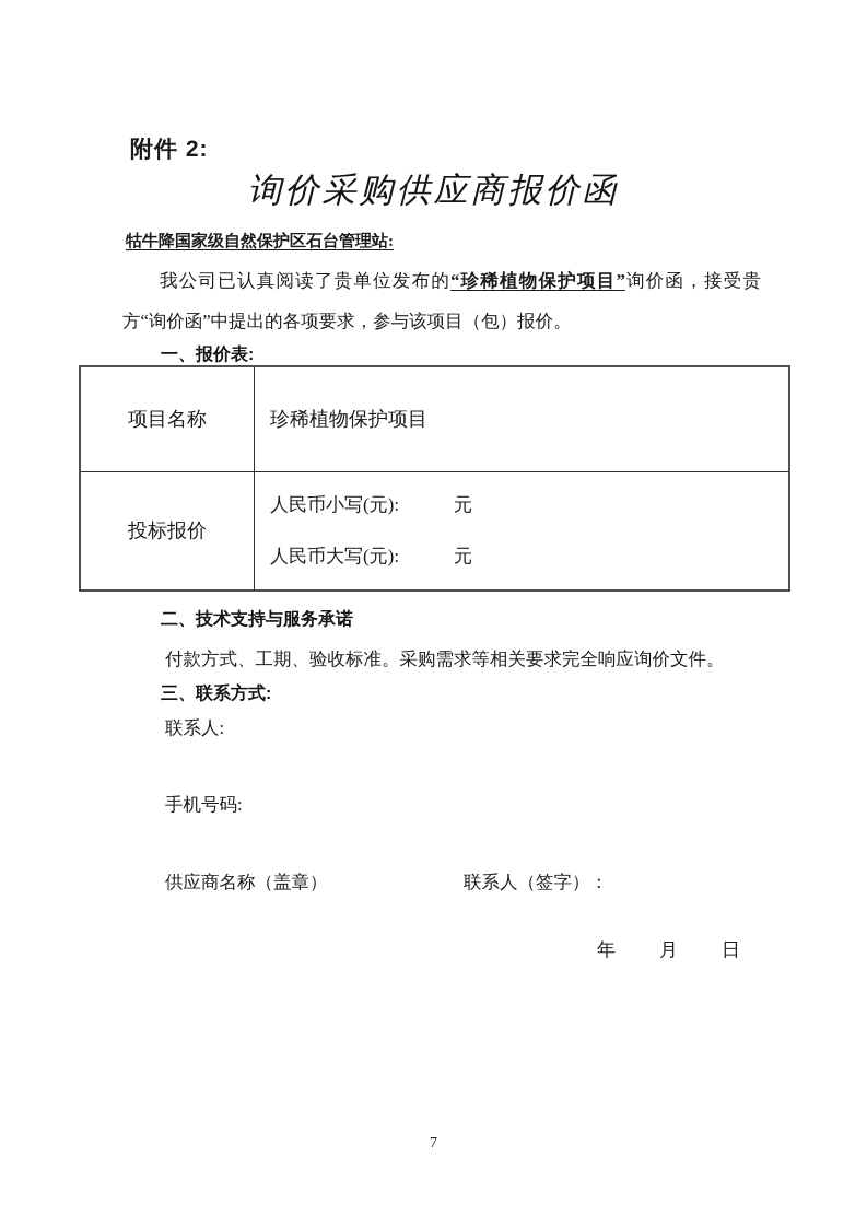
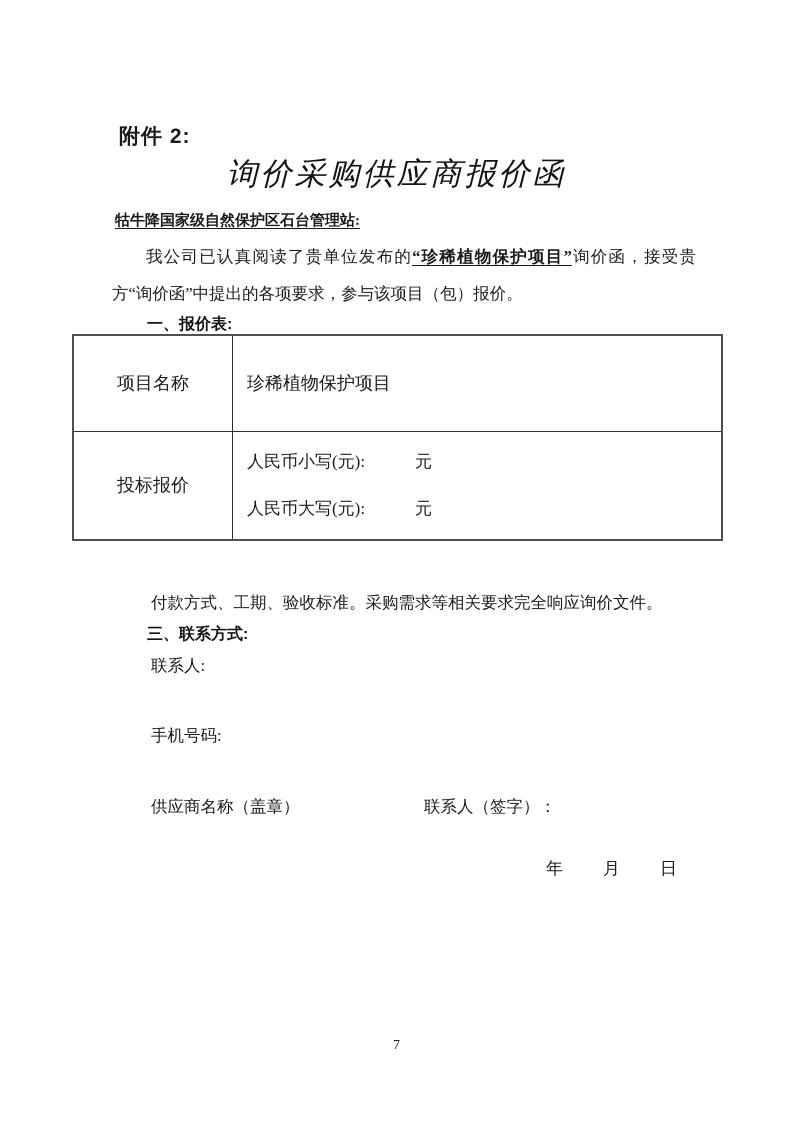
  附件 2:
  询价采购供应商报价函
  牯牛降国家级自然保护区石台管理站:
  我公司已认真阅读了贵单位发布的“珍稀植物保护项目”询价函，接受贵方“询价函”中提出的各项要求，参与该项目（包）报价。
  一、报价表:
  项目名称
  珍稀植物保护项目
  投标报价
  人民币小写(元): 元
  人民币大写(元): 元
- 二、技术支持与服务承诺
  付款方式、工期、验收标准。采购需求等相关要求完全响应询价文件。
  三、联系方式:
  联系人:
  手机号码:
  供应商名称（盖章）
  联系人（签字）：
  年
  月
  日
  7
